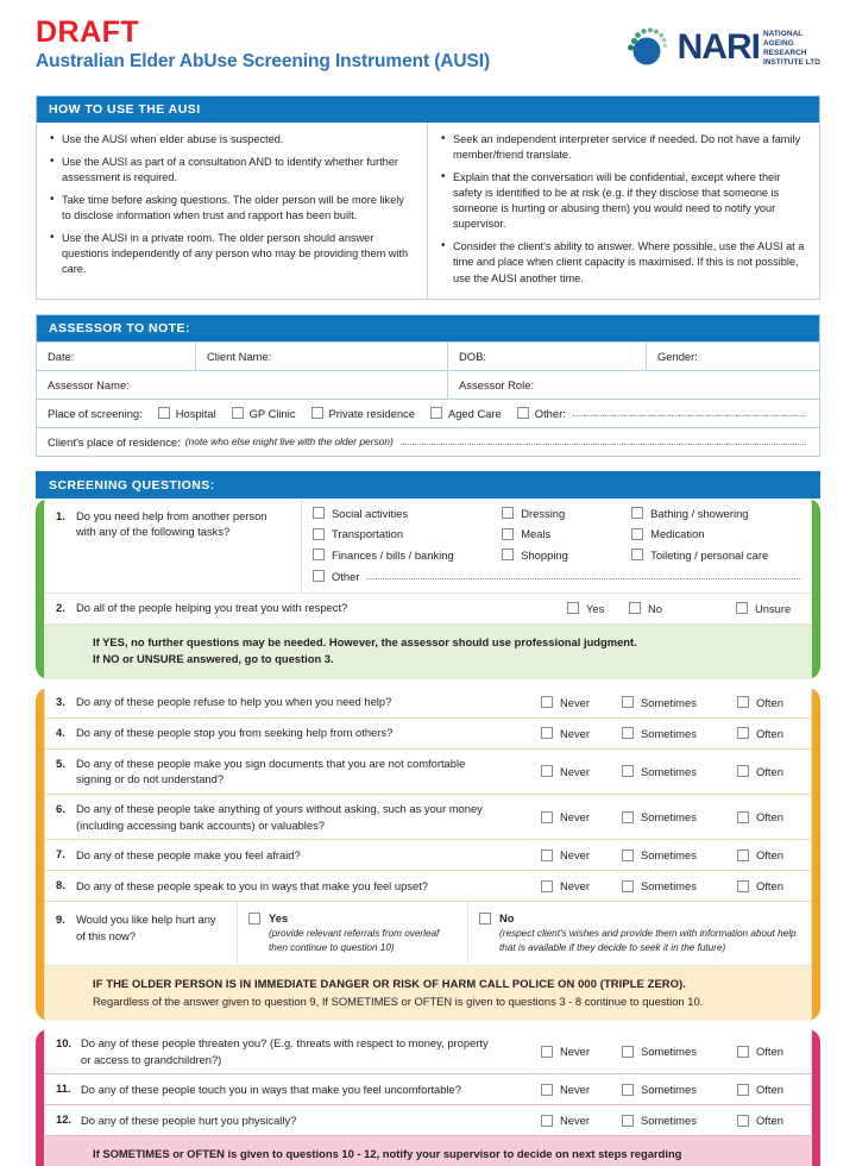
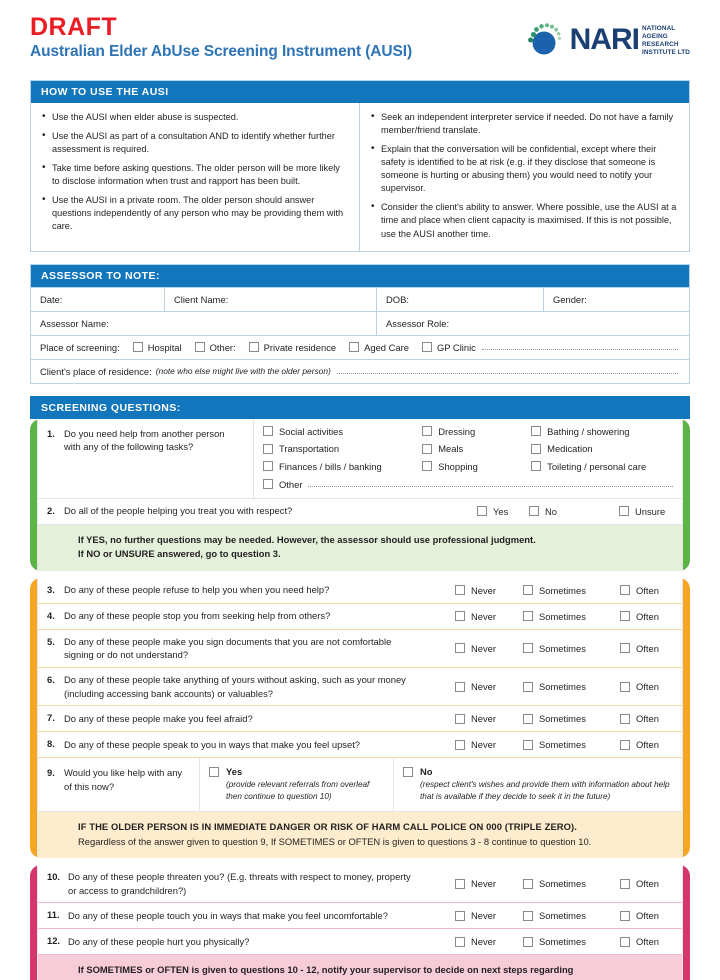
  DRAFT
  Australian Elder AbUse Screening Instrument (AUSI)
  NARI
  HOW TO USE THE AUSI
  Use the AUSI when elder abuse is suspected.
  Use the AUSI as part of a consultation AND to identify whether further assessment is required.
  Take time before asking questions. The older person will be more likely to disclose information when trust and rapport has been built.
  Use the AUSI in a private room. The older person should answer questions independently of any person who may be providing them with care.
  Seek an independent interpreter service if needed. Do not have a family member/friend translate.
  Explain that the conversation will be confidential, except where their safety is identified to be at risk (e.g. if they disclose that someone is someone is hurting or abusing them) you would need to notify your supervisor.
  Consider the client's ability to answer. Where possible, use the AUSI at a time and place when client capacity is maximised. If this is not possible, use the AUSI another time.
  ASSESSOR TO NOTE:
  Date:
  Client Name:
  DOB:
  Gender:
  Assessor Name:
  Assessor Role:
  Place of screening:
  Hospital
- GP Clinic
+ Other:
  Private residence
  Aged Care
- Other:
+ GP Clinic
  Client's place of residence:
  (note who else might live with the older person)
  SCREENING QUESTIONS:
  1.
  Do you need help from another person with any of the following tasks?
  Social activities
  Transportation
  Finances / bills / banking
  Dressing
  Meals
  Shopping
  Bathing / showering
  Medication
  Toileting / personal care
  Other
  2.
  Do all of the people helping you treat you with respect?
  Yes
  No
  Unsure
  If YES, no further questions may be needed. However, the assessor should use professional judgment.
  If NO or UNSURE answered, go to question 3.
  3.
  Do any of these people refuse to help you when you need help?
  Never
  Sometimes
  Often
  4.
  Do any of these people stop you from seeking help from others?
  Never
  Sometimes
  Often
  5.
  Do any of these people make you sign documents that you are not comfortable signing or do not understand?
  Never
  Sometimes
  Often
  6.
  Do any of these people take anything of yours without asking, such as your money (including accessing bank accounts) or valuables?
  Never
  Sometimes
  Often
  7.
  Do any of these people make you feel afraid?
  Never
  Sometimes
  Often
  8.
  Do any of these people speak to you in ways that make you feel upset?
  Never
  Sometimes
  Often
  9.
- Would you like help hurt any of this now?
+ Would you like help with any of this now?
  Yes
  (provide relevant referrals from overleaf then continue to question 10)
  No
  (respect client's wishes and provide them with information about help that is available if they decide to seek it in the future)
  IF THE OLDER PERSON IS IN IMMEDIATE DANGER OR RISK OF HARM CALL POLICE ON 000 (TRIPLE ZERO).
  Regardless of the answer given to question 9, If SOMETIMES or OFTEN is given to questions 3 - 8 continue to question 10.
  10.
  Do any of these people threaten you? (E.g. threats with respect to money, property or access to grandchildren?)
  Never
  Sometimes
  Often
  11.
  Do any of these people touch you in ways that make you feel uncomfortable?
  Never
  Sometimes
  Often
  12.
  Do any of these people hurt you physically?
  Never
  Sometimes
  Often
  If SOMETIMES or OFTEN is given to questions 10 - 12, notify your supervisor to decide on next steps regarding
